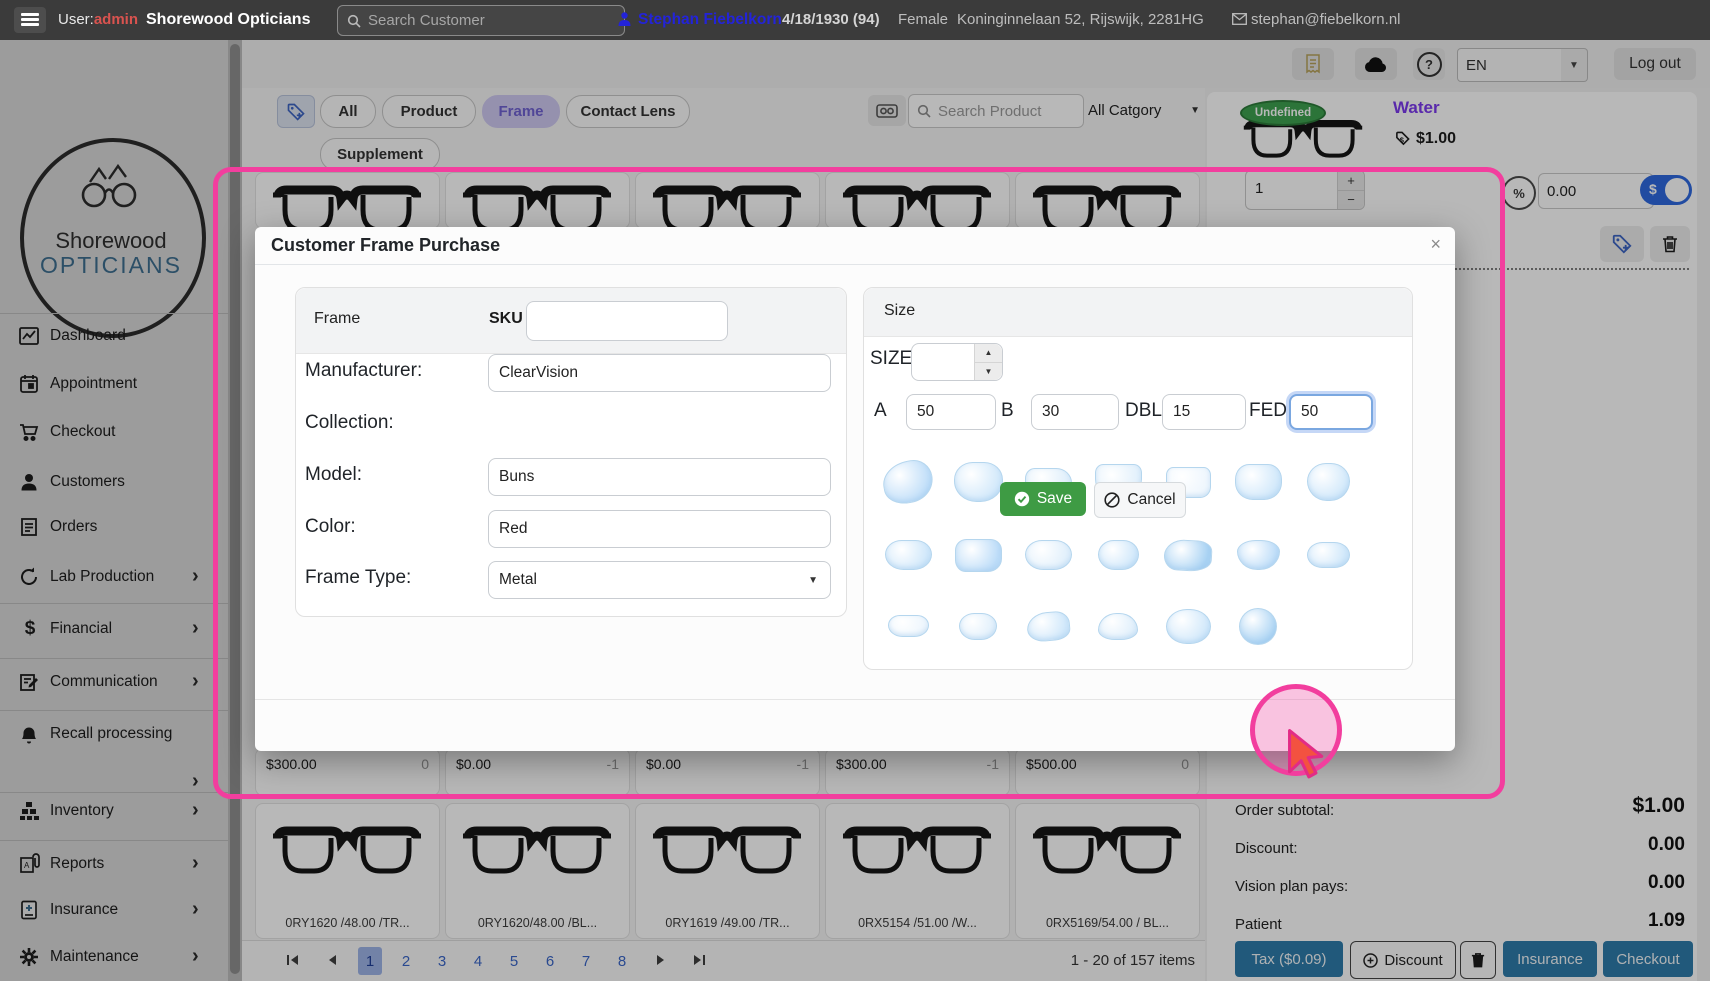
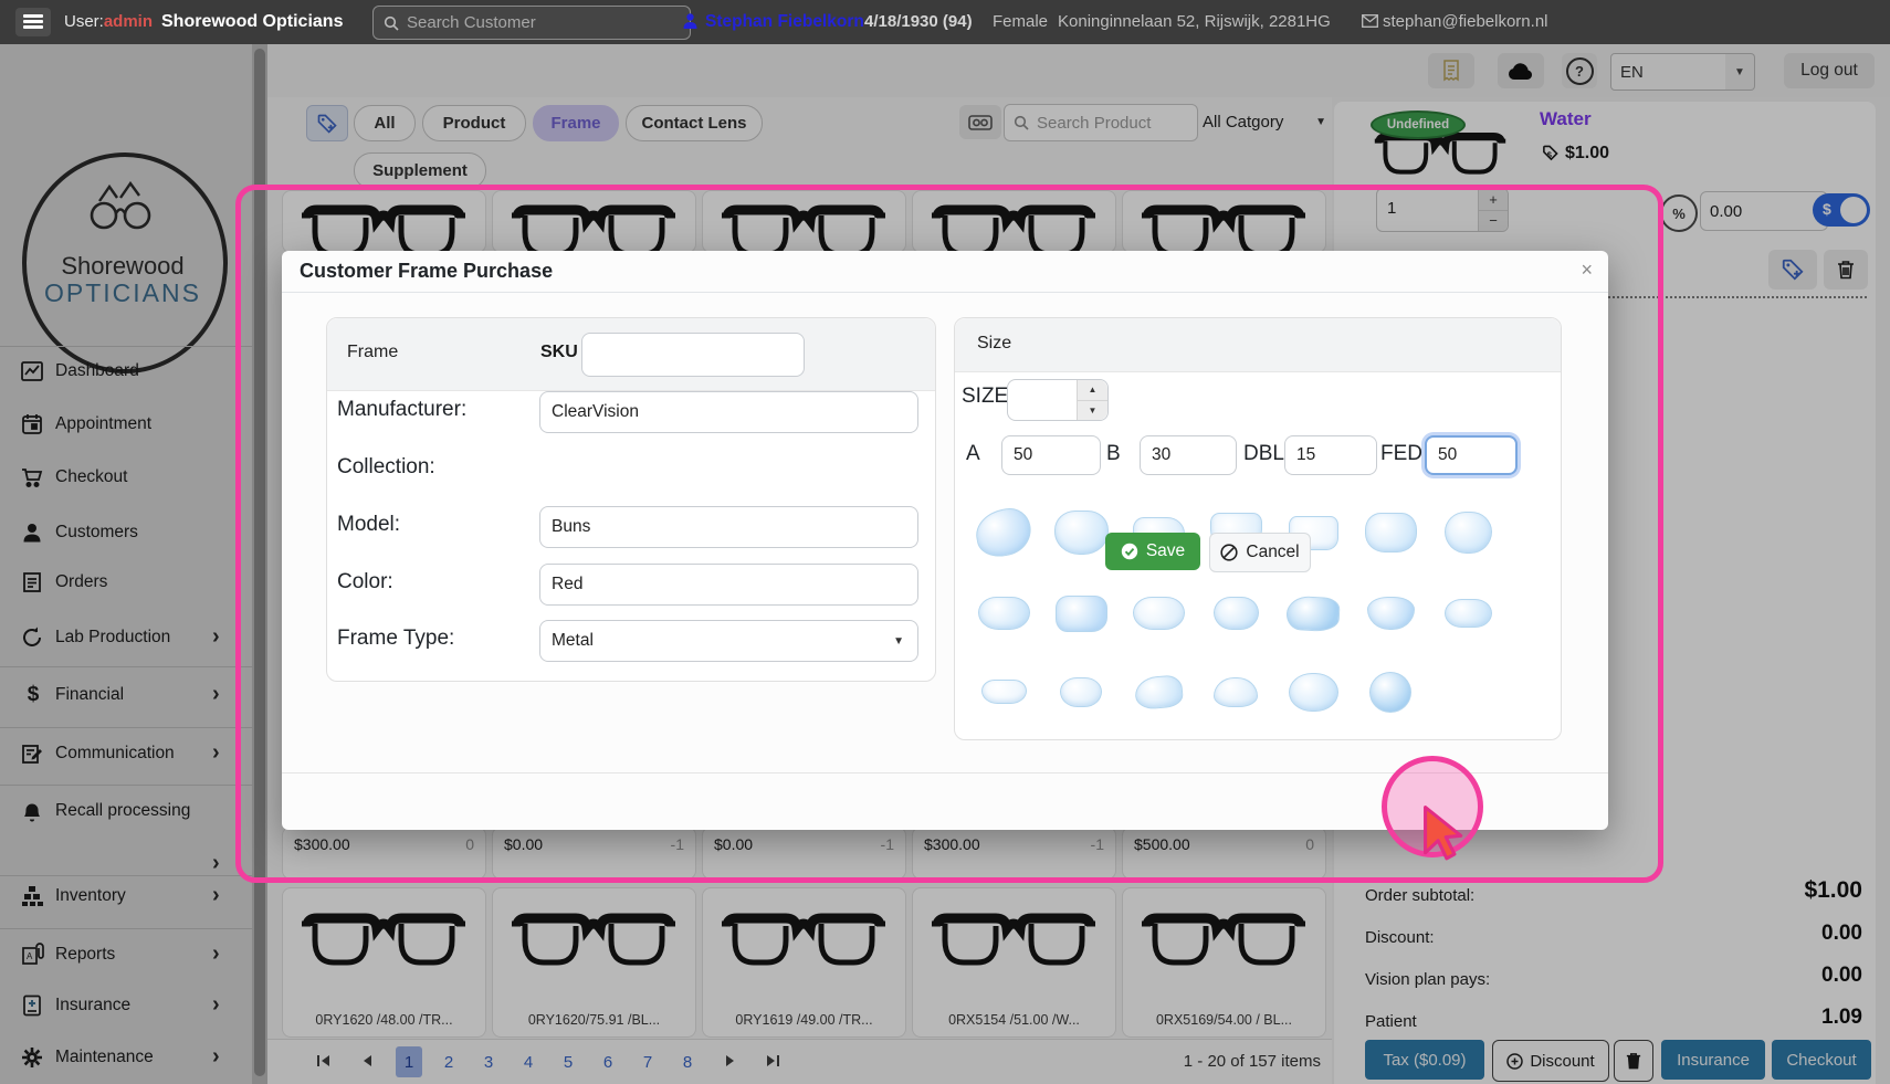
  User:admin
  Shorewood Opticians
  Search Customer
  Stephan Fiebelkorn
  4/18/1930 (94)
  Female
  Koninginnelaan 52, Rijswijk, 2281HG
  stephan@fiebelkorn.nl
  ?
  EN
  ▼
  Log out
  Shorewood
  OPTICIANS
  Dashboard
  Appointment
  Checkout
  Customers
  Orders
  Lab Production
  ›
  $
  Financial
  ›
  Communication
  ›
  Recall processing
  ›
  Inventory
  ›
  A
  Reports
  ›
  Insurance
  ›
  Maintenance
  ›
  All
  Product
  Frame
  Contact Lens
  Supplement
  Search Product
  All Catgory
  ▼
  $300.00
  0
  $0.00
  -1
  $0.00
  -1
  $300.00
  -1
  $500.00
  0
  0RY1620 /48.00 /TR...
- 0RY1620/48.00 /BL...
+ 0RY1620/75.91 /BL...
  0RY1619 /49.00 /TR...
  0RX5154 /51.00 /W...
  0RX5169/54.00 / BL...
  1
  2
  3
  4
  5
  6
  7
  8
  1 - 20 of 157 items
  Undefined
  Water
  $
  $1.00
  1
  +
  −
  %
  0.00
  $
  Order subtotal:
  $1.00
  Discount:
  0.00
  Vision plan pays:
  0.00
  Patient
  1.09
  Tax ($0.09)
  Discount
  Insurance
  Checkout
  Customer Frame Purchase
  ×
  Frame
  SKU
  Manufacturer:
  ClearVision
  Collection:
  Model:
  Buns
  Color:
  Red
  Frame Type:
  Metal
  ▼
  Size
  SIZE
  ▲
  ▼
  A
  50
  B
  30
  DBL
  15
  FED
  50
  Save
  Cancel
